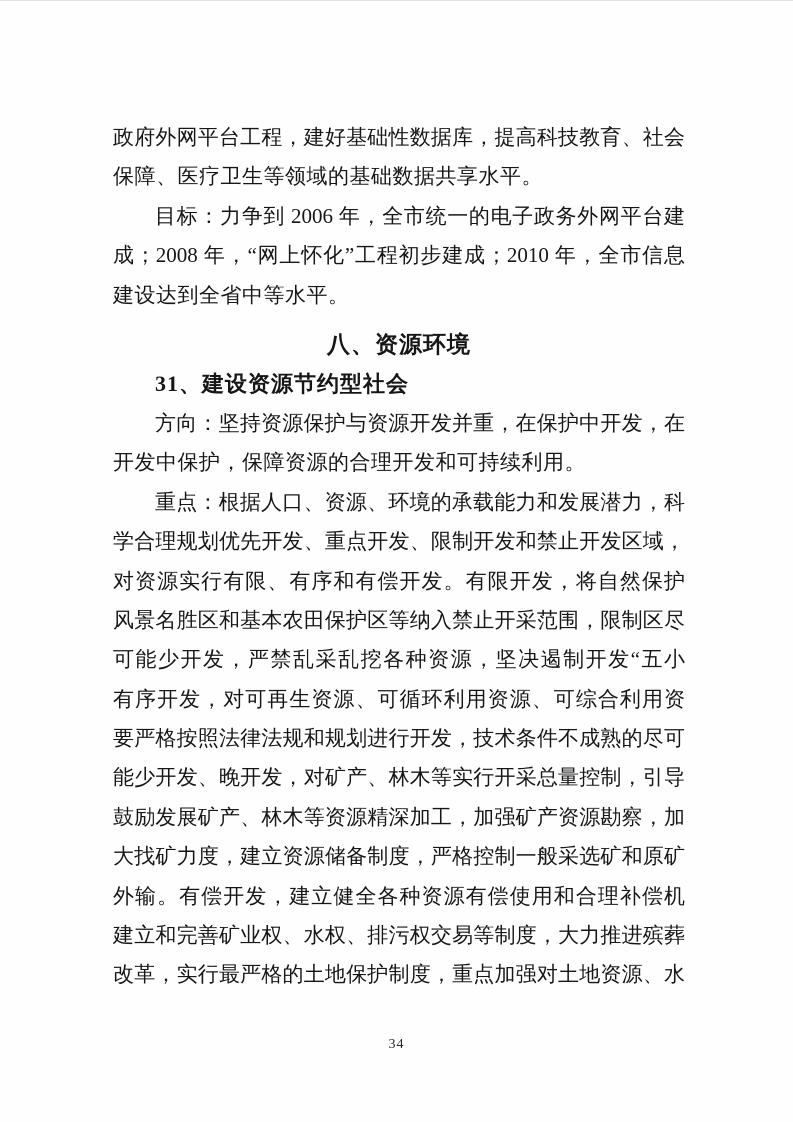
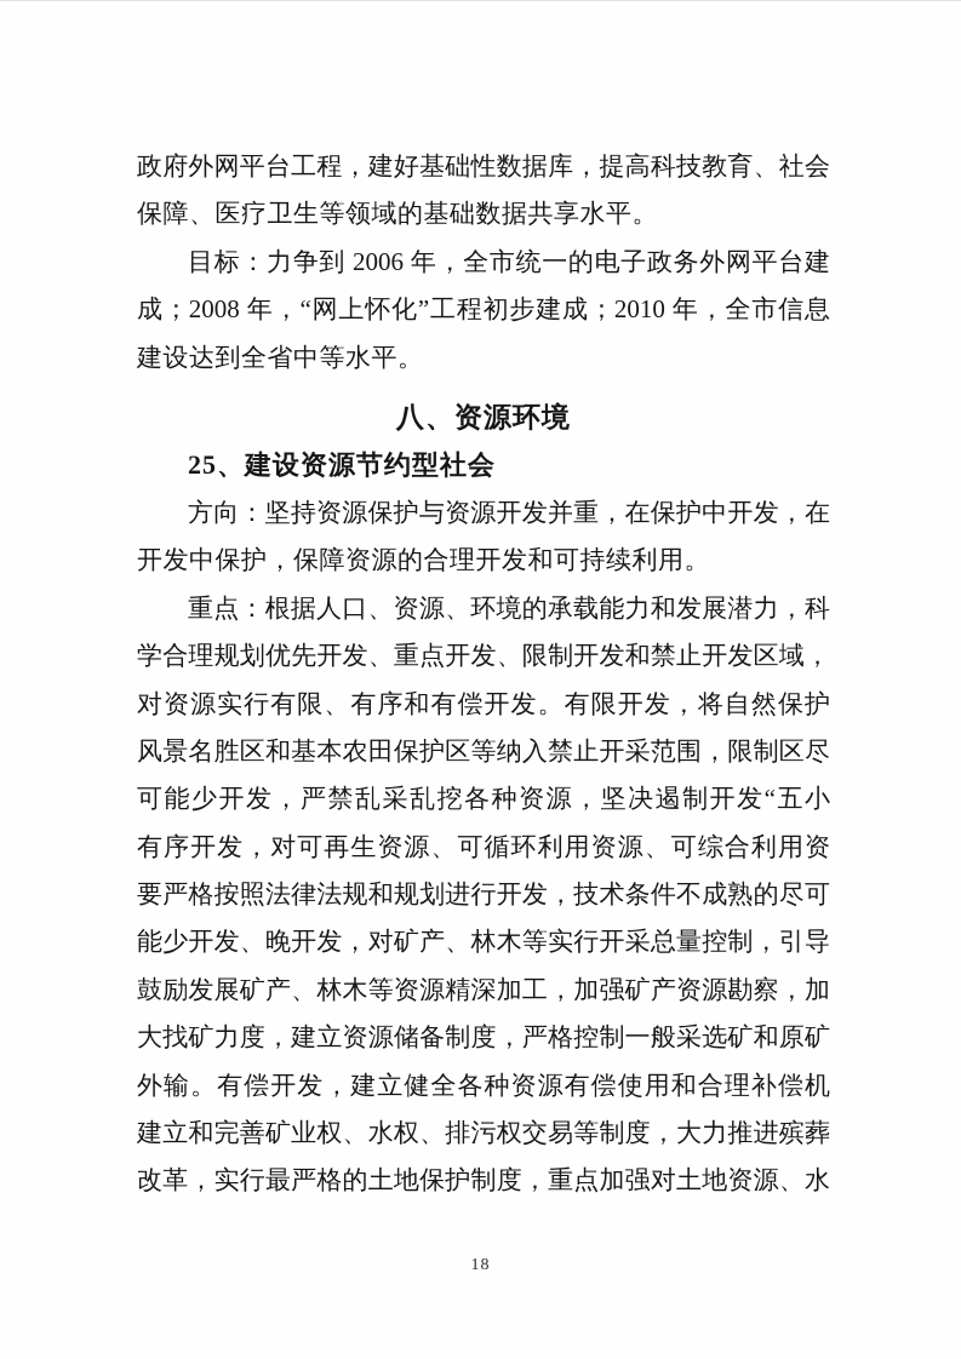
  政府外网平台工程，建好基础性数据库，提高科技教育、社会
  保障、医疗卫生等领域的基础数据共享水平。
  目标：力争到 2006 年，全市统一的电子政务外网平台建
  成；2008 年，“网上怀化”工程初步建成；2010 年，全市信息
  建设达到全省中等水平。
  八、资源环境
- 31、建设资源节约型社会
+ 25、建设资源节约型社会
  方向：坚持资源保护与资源开发并重，在保护中开发，在
  开发中保护，保障资源的合理开发和可持续利用。
  重点：根据人口、资源、环境的承载能力和发展潜力，科
  学合理规划优先开发、重点开发、限制开发和禁止开发区域，
  对资源实行有限、有序和有偿开发。有限开发，将自然保护
  风景名胜区和基本农田保护区等纳入禁止开采范围，限制区尽
  可能少开发，严禁乱采乱挖各种资源，坚决遏制开发“五小
  有序开发，对可再生资源、可循环利用资源、可综合利用资
  要严格按照法律法规和规划进行开发，技术条件不成熟的尽可
  能少开发、晚开发，对矿产、林木等实行开采总量控制，引导
  鼓励发展矿产、林木等资源精深加工，加强矿产资源勘察，加
  大找矿力度，建立资源储备制度，严格控制一般采选矿和原矿
  外输。有偿开发，建立健全各种资源有偿使用和合理补偿机
  建立和完善矿业权、水权、排污权交易等制度，大力推进殡葬
  改革，实行最严格的土地保护制度，重点加强对土地资源、水
- 34
+ 18
